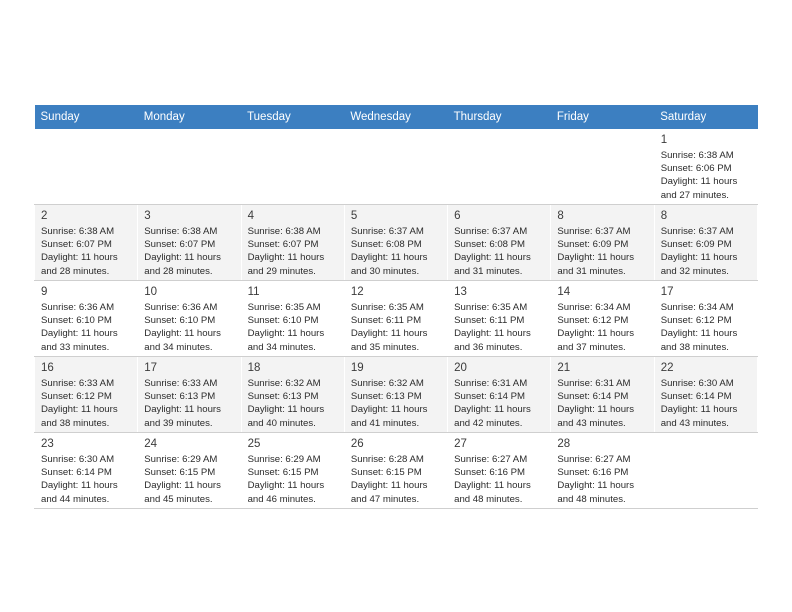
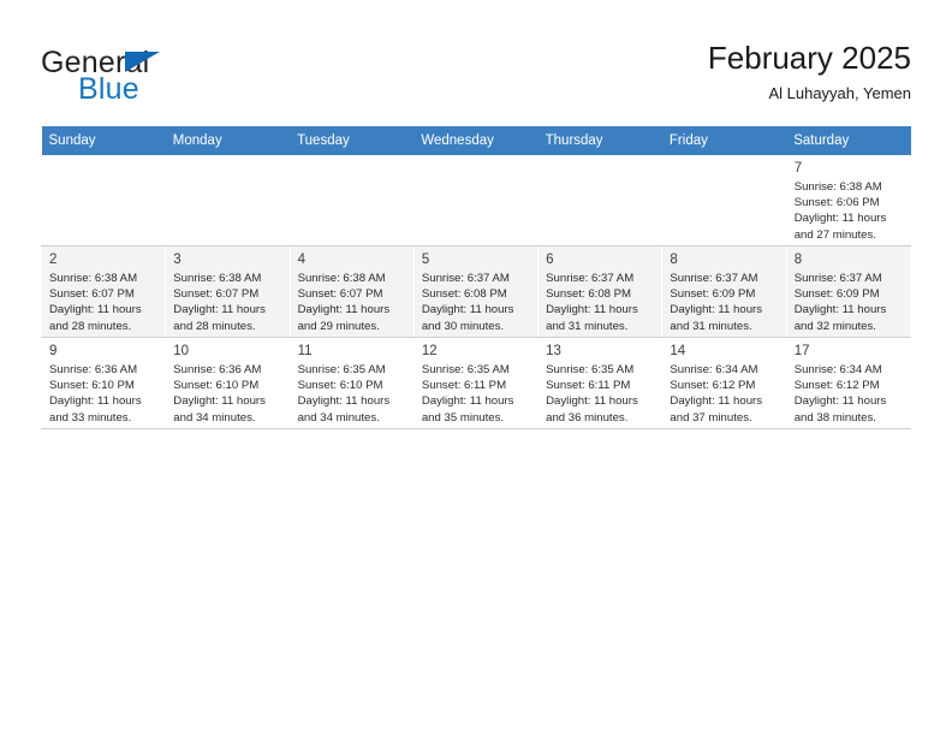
+ General
+ Blue
+ February 2025
+ Al Luhayyah, Yemen
  Sunday	Monday	Tuesday	Wednesday	Thursday	Friday	Saturday
- 						1Sunrise: 6:38 AM Sunset: 6:06 PM Daylight: 11 hours and 27 minutes.
+ 						7Sunrise: 6:38 AM Sunset: 6:06 PM Daylight: 11 hours and 27 minutes.
  2Sunrise: 6:38 AM Sunset: 6:07 PM Daylight: 11 hours and 28 minutes.	3Sunrise: 6:38 AM Sunset: 6:07 PM Daylight: 11 hours and 28 minutes.	4Sunrise: 6:38 AM Sunset: 6:07 PM Daylight: 11 hours and 29 minutes.	5Sunrise: 6:37 AM Sunset: 6:08 PM Daylight: 11 hours and 30 minutes.	6Sunrise: 6:37 AM Sunset: 6:08 PM Daylight: 11 hours and 31 minutes.	8Sunrise: 6:37 AM Sunset: 6:09 PM Daylight: 11 hours and 31 minutes.	8Sunrise: 6:37 AM Sunset: 6:09 PM Daylight: 11 hours and 32 minutes.
  9Sunrise: 6:36 AM Sunset: 6:10 PM Daylight: 11 hours and 33 minutes.	10Sunrise: 6:36 AM Sunset: 6:10 PM Daylight: 11 hours and 34 minutes.	11Sunrise: 6:35 AM Sunset: 6:10 PM Daylight: 11 hours and 34 minutes.	12Sunrise: 6:35 AM Sunset: 6:11 PM Daylight: 11 hours and 35 minutes.	13Sunrise: 6:35 AM Sunset: 6:11 PM Daylight: 11 hours and 36 minutes.	14Sunrise: 6:34 AM Sunset: 6:12 PM Daylight: 11 hours and 37 minutes.	17Sunrise: 6:34 AM Sunset: 6:12 PM Daylight: 11 hours and 38 minutes.
- 16Sunrise: 6:33 AM Sunset: 6:12 PM Daylight: 11 hours and 38 minutes.	17Sunrise: 6:33 AM Sunset: 6:13 PM Daylight: 11 hours and 39 minutes.	18Sunrise: 6:32 AM Sunset: 6:13 PM Daylight: 11 hours and 40 minutes.	19Sunrise: 6:32 AM Sunset: 6:13 PM Daylight: 11 hours and 41 minutes.	20Sunrise: 6:31 AM Sunset: 6:14 PM Daylight: 11 hours and 42 minutes.	21Sunrise: 6:31 AM Sunset: 6:14 PM Daylight: 11 hours and 43 minutes.	22Sunrise: 6:30 AM Sunset: 6:14 PM Daylight: 11 hours and 43 minutes.
- 23Sunrise: 6:30 AM Sunset: 6:14 PM Daylight: 11 hours and 44 minutes.	24Sunrise: 6:29 AM Sunset: 6:15 PM Daylight: 11 hours and 45 minutes.	25Sunrise: 6:29 AM Sunset: 6:15 PM Daylight: 11 hours and 46 minutes.	26Sunrise: 6:28 AM Sunset: 6:15 PM Daylight: 11 hours and 47 minutes.	27Sunrise: 6:27 AM Sunset: 6:16 PM Daylight: 11 hours and 48 minutes.	28Sunrise: 6:27 AM Sunset: 6:16 PM Daylight: 11 hours and 48 minutes.
